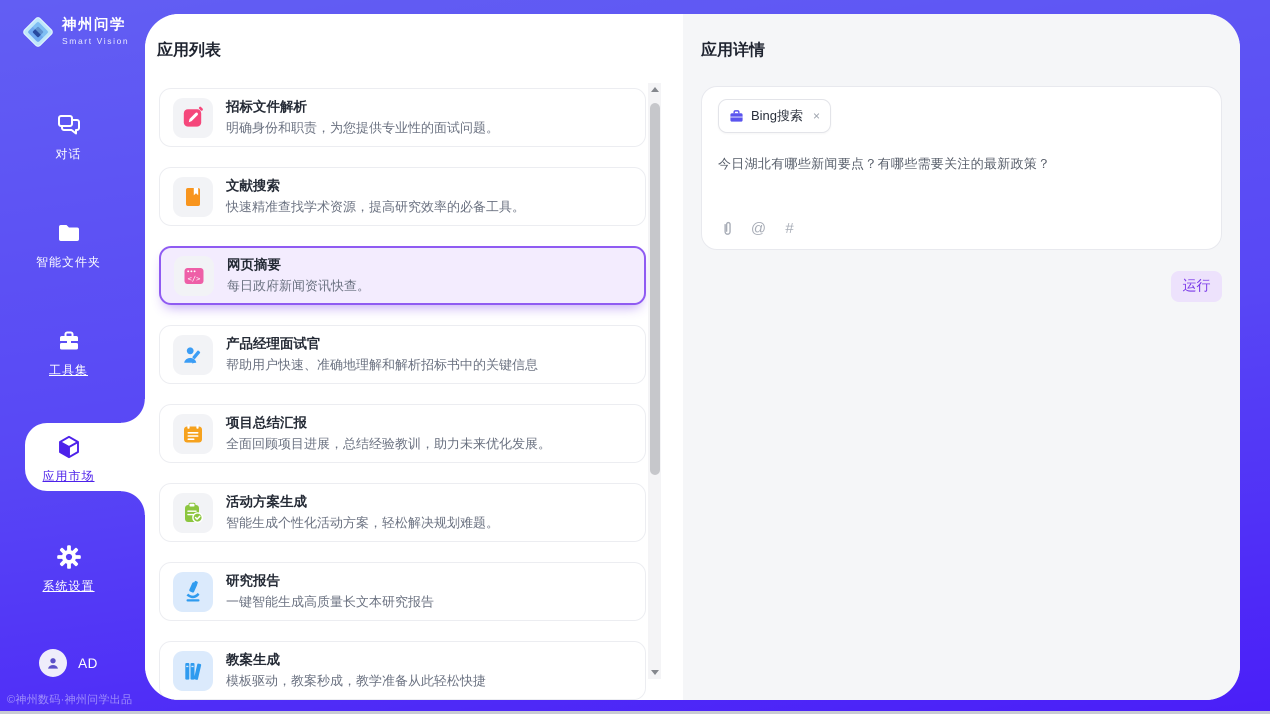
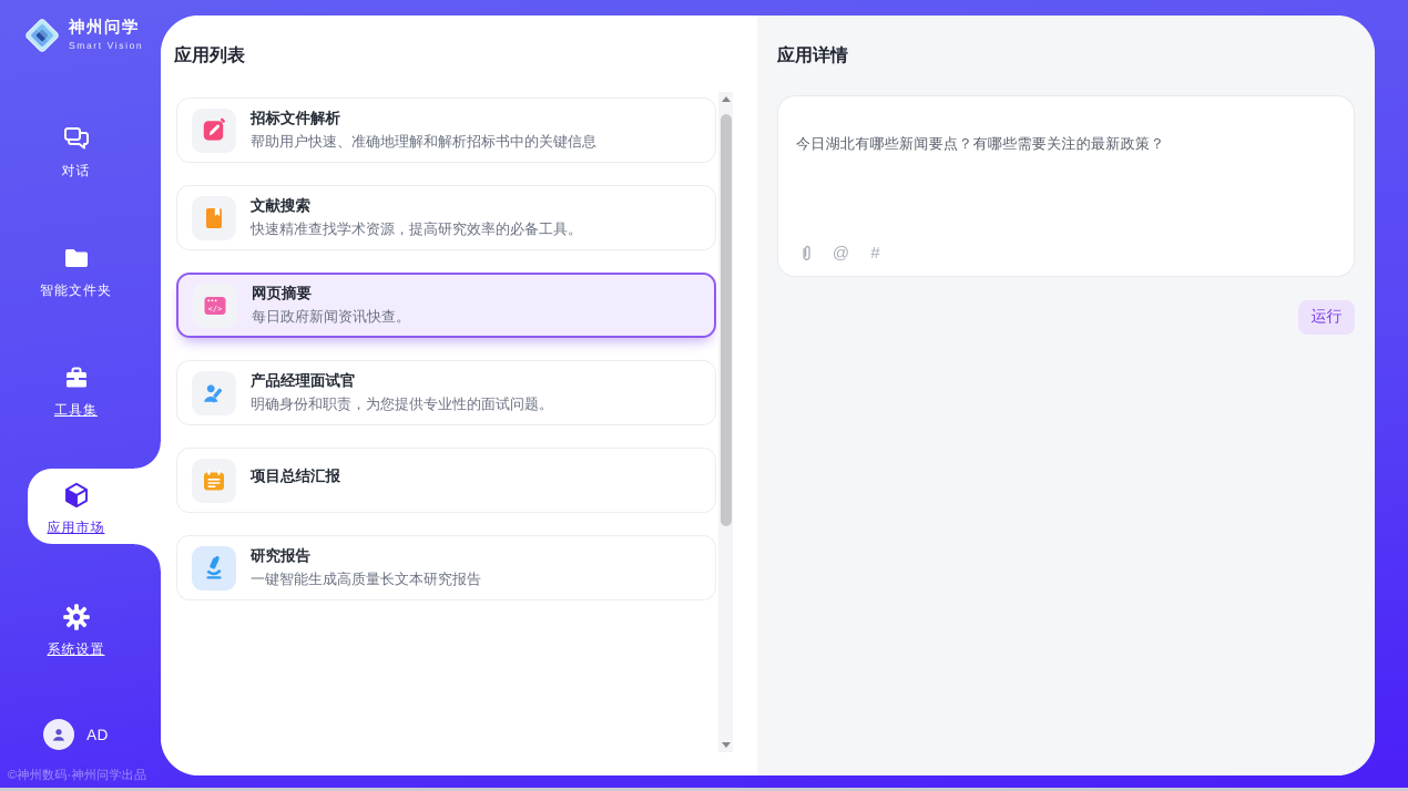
  神州问学
  Smart Vision
  对话
  智能文件夹
  工具集
  应用市场
  系统设置
  AD
  ©神州数码·神州问学出品
  应用列表
  招标文件解析
- 明确身份和职责，为您提供专业性的面试问题。
+ 帮助用户快速、准确地理解和解析招标书中的关键信息
  文献搜索
  快速精准查找学术资源，提高研究效率的必备工具。
  </>
  网页摘要
  每日政府新闻资讯快查。
  产品经理面试官
- 帮助用户快速、准确地理解和解析招标书中的关键信息
+ 明确身份和职责，为您提供专业性的面试问题。
  项目总结汇报
- 全面回顾项目进展，总结经验教训，助力未来优化发展。
- 活动方案生成
- 智能生成个性化活动方案，轻松解决规划难题。
  研究报告
  一键智能生成高质量长文本研究报告
- 教案生成
- 模板驱动，教案秒成，教学准备从此轻松快捷
  应用详情
- Bing搜索
- ×
  今日湖北有哪些新闻要点？有哪些需要关注的最新政策？
  @
  #
  运行
